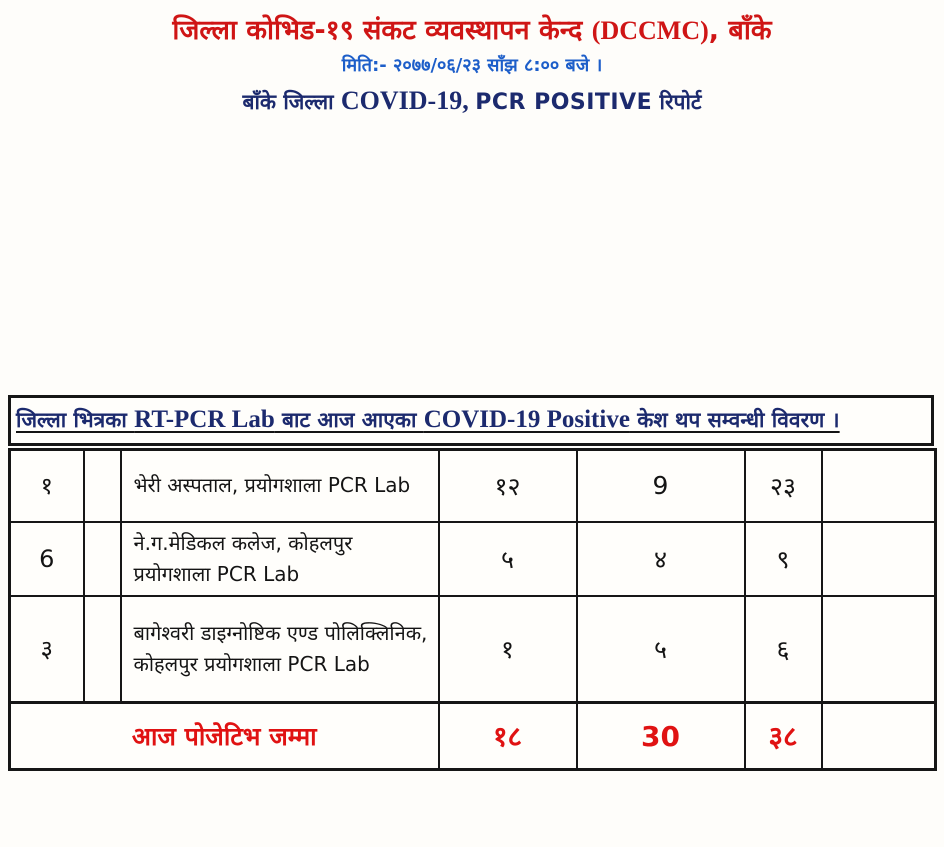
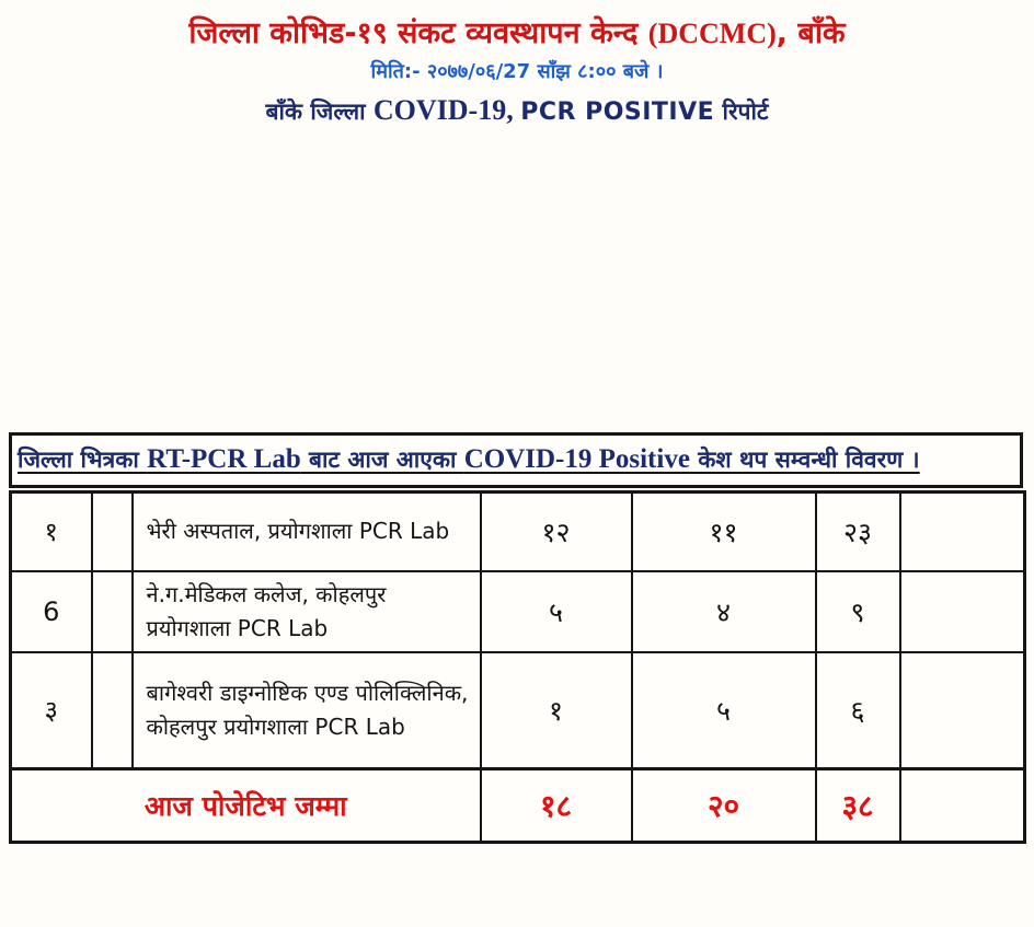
  जिल्ला कोभिड-१९ संकट व्यवस्थापन केन्द (DCCMC), बाँके
- मिति:- २०७७/०६/२३ साँझ ८:०० बजे ।
+ मिति:- २०७७/०६/27 साँझ ८:०० बजे ।
  बाँके जिल्ला COVID-19, PCR POSITIVE रिपोर्ट
  जिल्ला भित्रका RT-PCR Lab बाट आज आएका COVID-19 Positive केश थप सम्वन्धी विवरण ।
- १		भेरी अस्पताल, प्रयोगशाला PCR Lab	१२	9	२३
+ १		भेरी अस्पताल, प्रयोगशाला PCR Lab	१२	११	२३
  6		ने.ग.मेडिकल कलेज, कोहलपुर प्रयोगशाला PCR Lab	५	४	९
  ३		बागेश्वरी डाइग्नोष्टिक एण्ड पोलिक्लिनिक, कोहलपुर प्रयोगशाला PCR Lab	१	५	६
- आज पोजेटिभ जम्मा	१८	30	३८
+ आज पोजेटिभ जम्मा	१८	२०	३८
